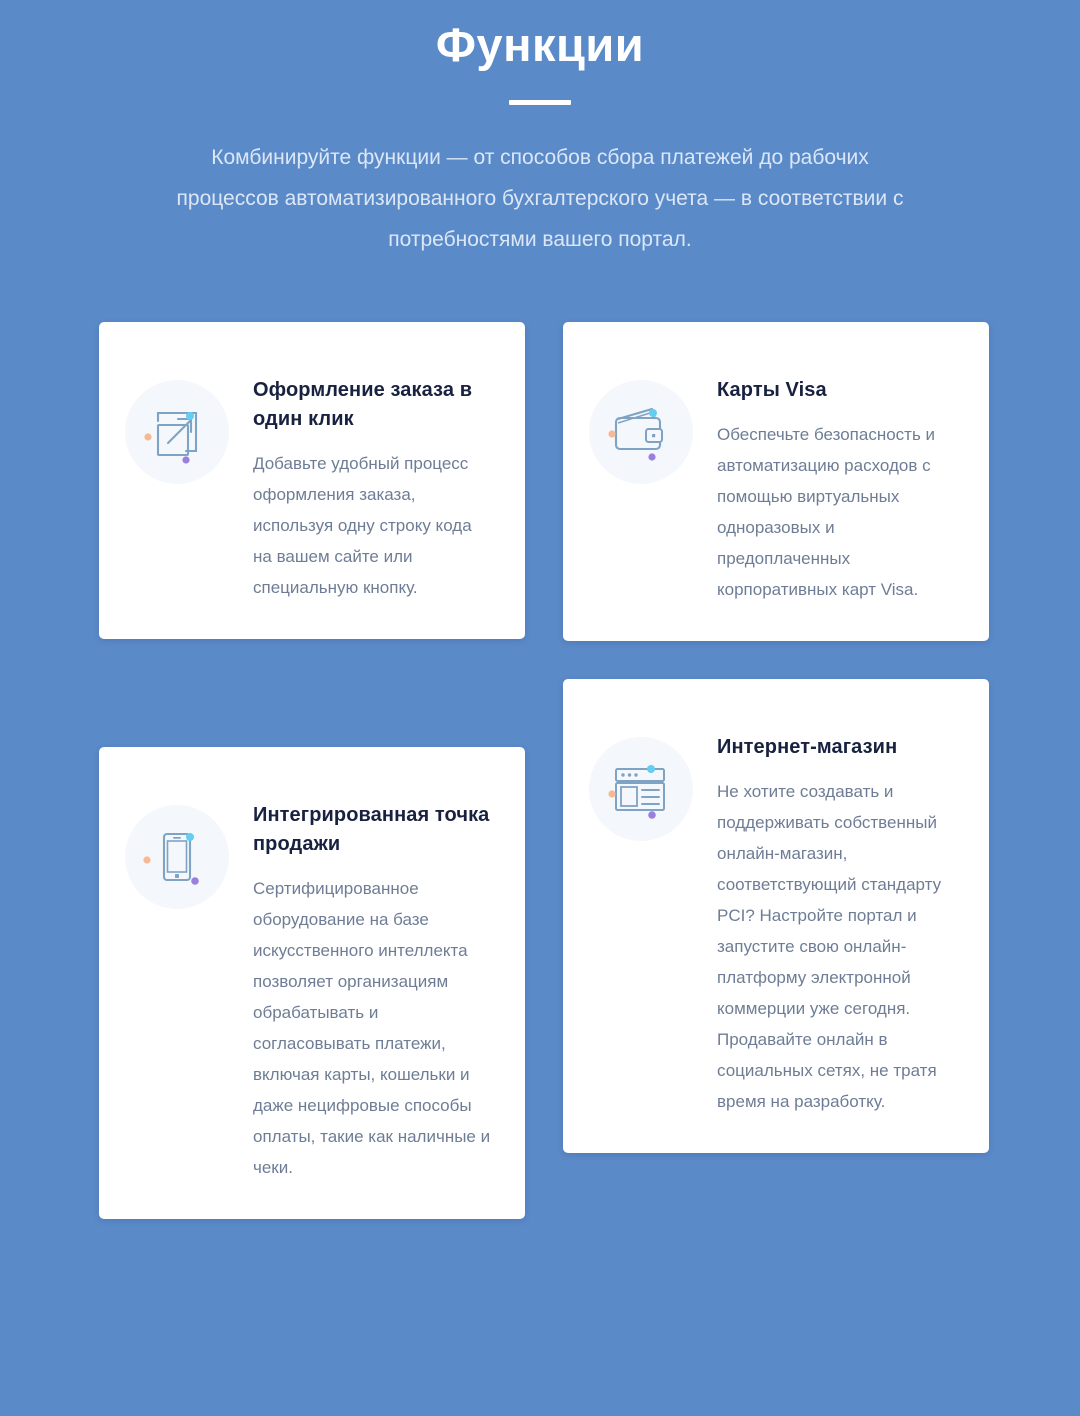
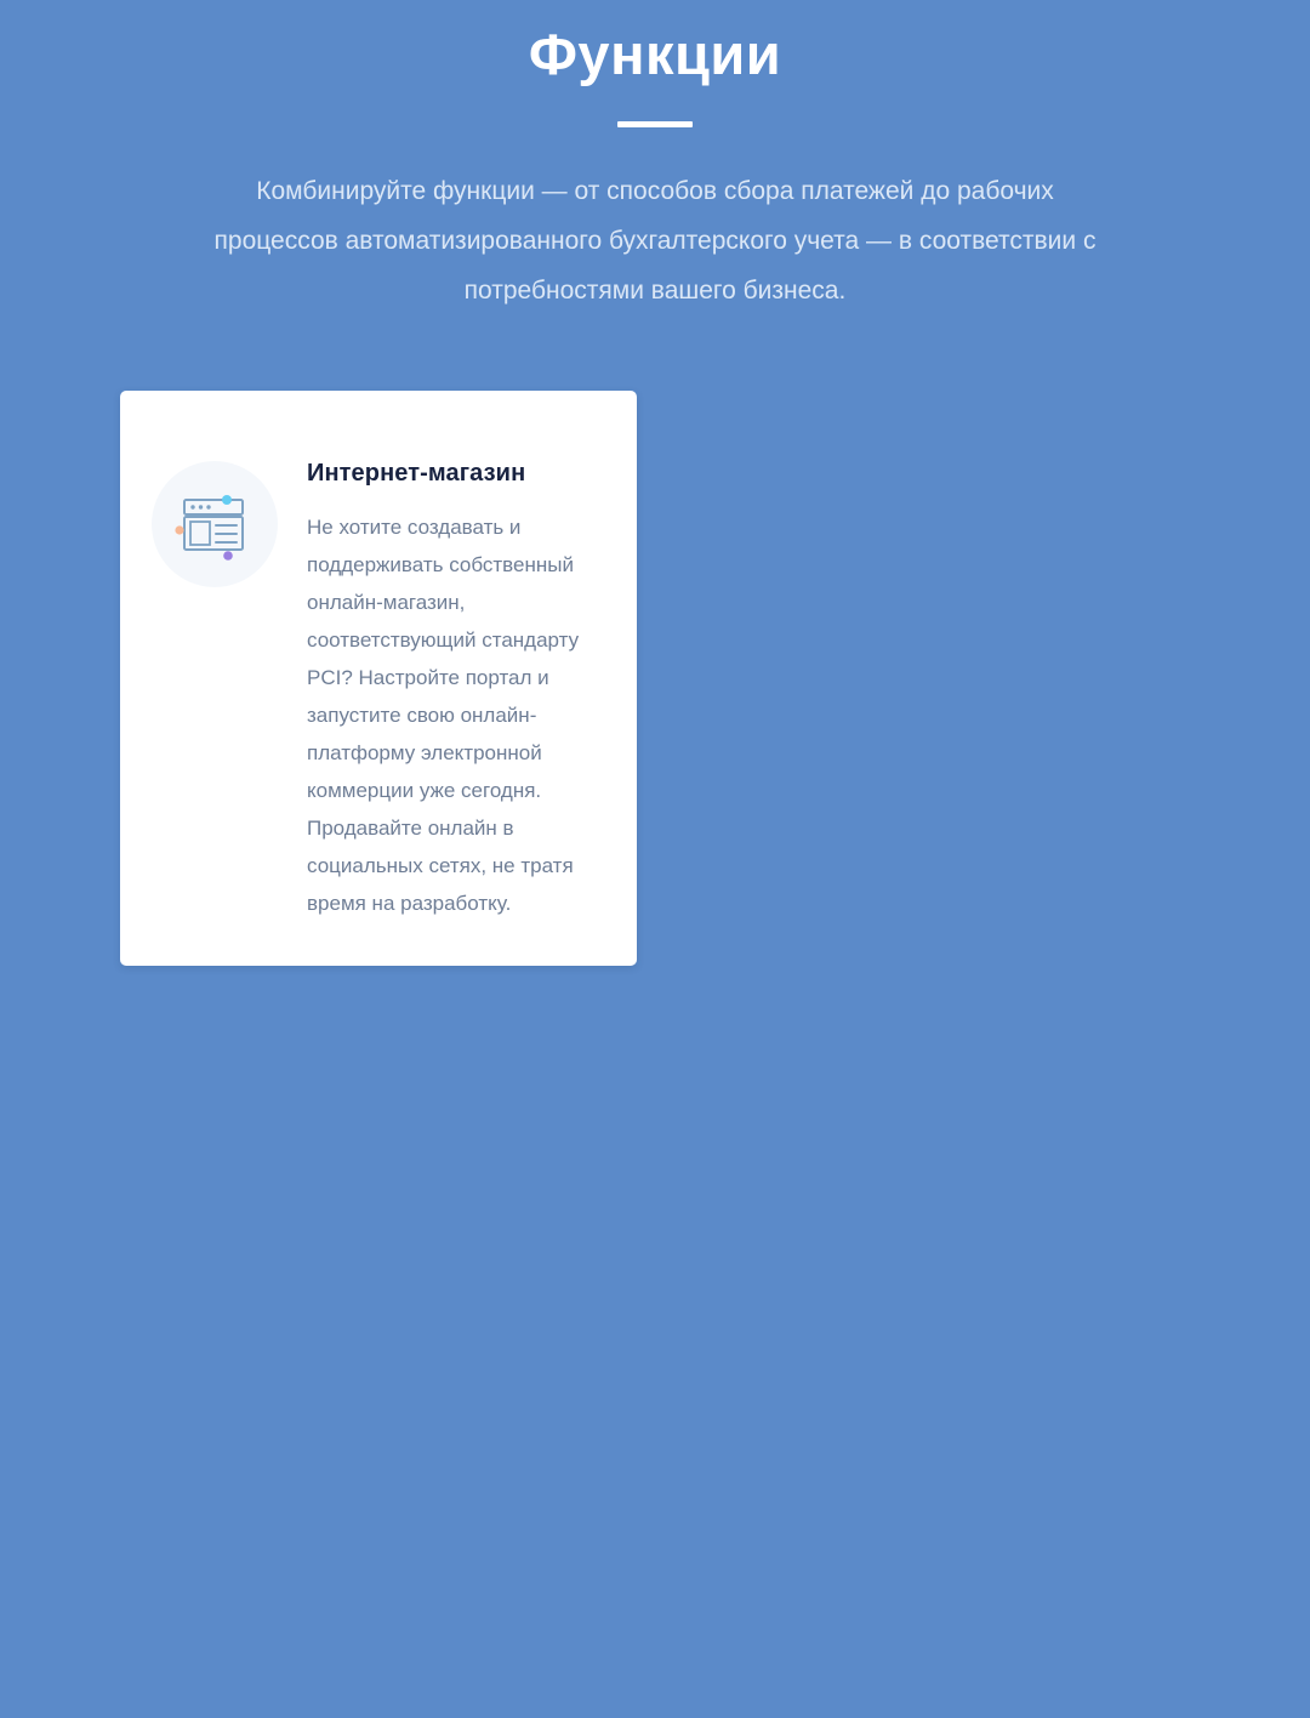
  Функции
- Комбинируйте функции — от способов сбора платежей до рабочих процессов автоматизированного бухгалтерского учета — в соответствии с потребностями вашего портал.
+ Комбинируйте функции — от способов сбора платежей до рабочих процессов автоматизированного бухгалтерского учета — в соответствии с потребностями вашего бизнеса.
- Оформление заказа в один клик
- Добавьте удобный процесс оформления заказа, используя одну строку кода на вашем сайте или специальную кнопку.
- Интегрированная точка продажи
- Сертифицированное оборудование на базе искусственного интеллекта позволяет организациям обрабатывать и согласовывать платежи, включая карты, кошельки и даже нецифровые способы оплаты, такие как наличные и чеки.
- Карты Visa
- Обеспечьте безопасность и автоматизацию расходов с помощью виртуальных одноразовых и предоплаченных корпоративных карт Visa.
  Интернет-магазин
  Не хотите создавать и поддерживать собственный онлайн-магазин, соответствующий стандарту PCI? Настройте портал и запустите свою онлайн-платформу электронной коммерции уже сегодня. Продавайте онлайн в социальных сетях, не тратя время на разработку.
